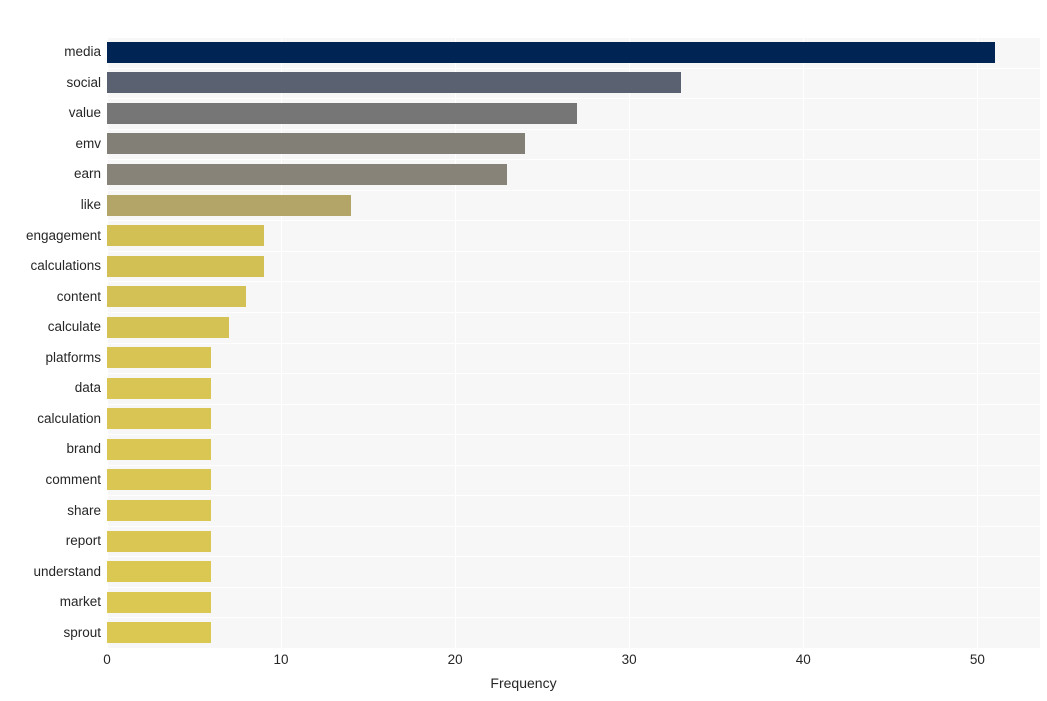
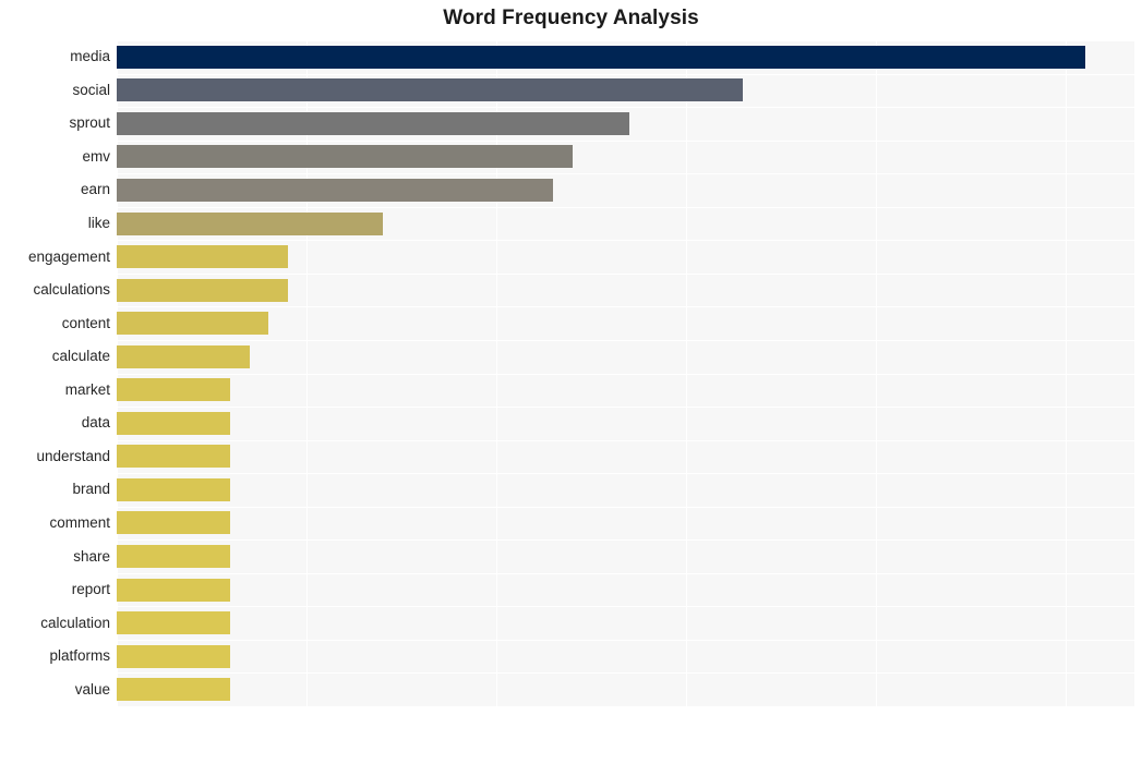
+ Word Frequency Analysis
  media
  social
- value
+ sprout
  emv
  earn
  like
  engagement
  calculations
  content
  calculate
- platforms
+ market
  data
- calculation
+ understand
  brand
  comment
  share
  report
- understand
+ calculation
- market
+ platforms
- sprout
+ value
- 0
- 10
- 20
- 30
- 40
- 50
- Frequency
